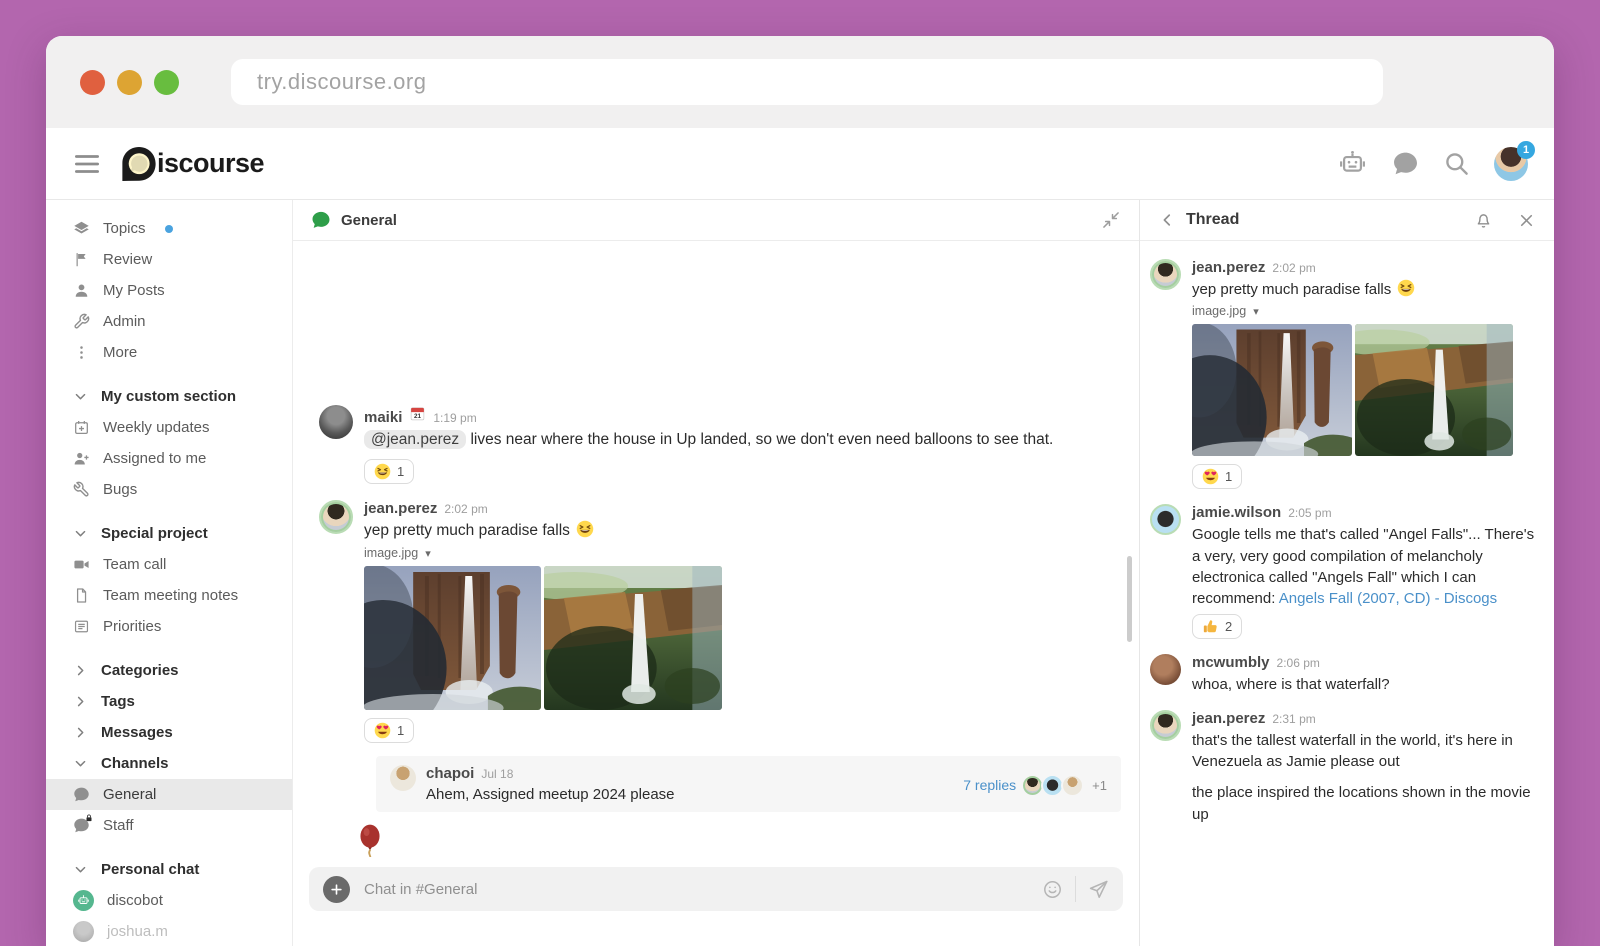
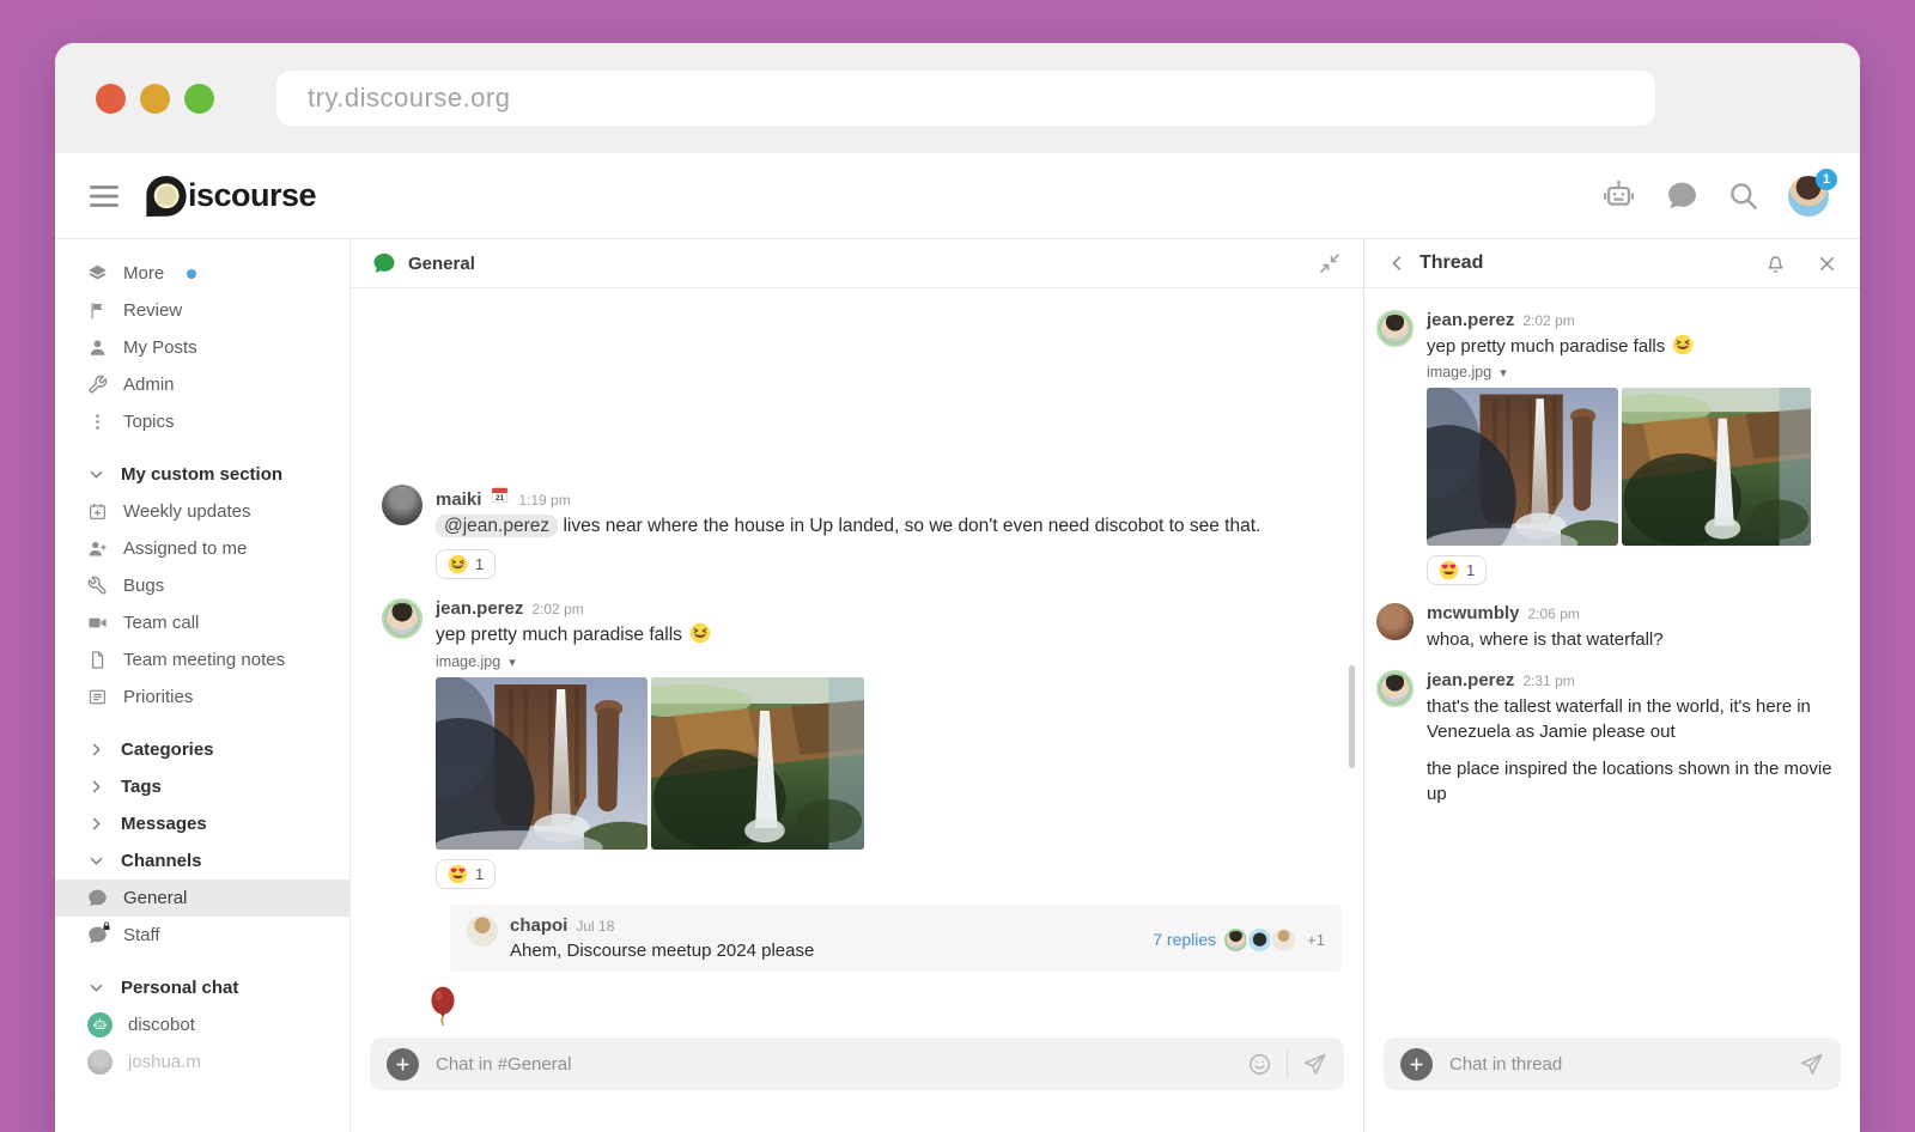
  try.discourse.org
  iscourse
  1
- Topics
+ More
  Review
  My Posts
  Admin
- More
+ Topics
  My custom section
  Weekly updates
  Assigned to me
  Bugs
- Special project
  Team call
  Team meeting notes
  Priorities
  Categories
  Tags
  Messages
  Channels
  General
  Staff
  Personal chat
  discobot
  joshua.m
  General
  maiki
  1:19 pm
- @jean.perez lives near where the house in Up landed, so we don't even need balloons to see that.
+ @jean.perez lives near where the house in Up landed, so we don't even need discobot to see that.
  1
  jean.perez
  2:02 pm
  yep pretty much paradise falls
  image.jpg
  ▾
  1
  chapoi
  Jul 18
- Ahem, Assigned meetup 2024 please
+ Ahem, Discourse meetup 2024 please
  7 replies
  +1
  Chat in #General
  Thread
  jean.perez
  2:02 pm
  yep pretty much paradise falls
  image.jpg
  ▾
  1
- jamie.wilson
- 2:05 pm
- Google tells me that's called "Angel Falls"... There's a very, very good compilation of melancholy electronica called "Angels Fall" which I can recommend: Angels Fall (2007, CD) - Discogs
- 2
  mcwumbly
  2:06 pm
  whoa, where is that waterfall?
  jean.perez
  2:31 pm
  that's the tallest waterfall in the world, it's here in Venezuela as Jamie please out
  the place inspired the locations shown in the movie up
+ Chat in thread
